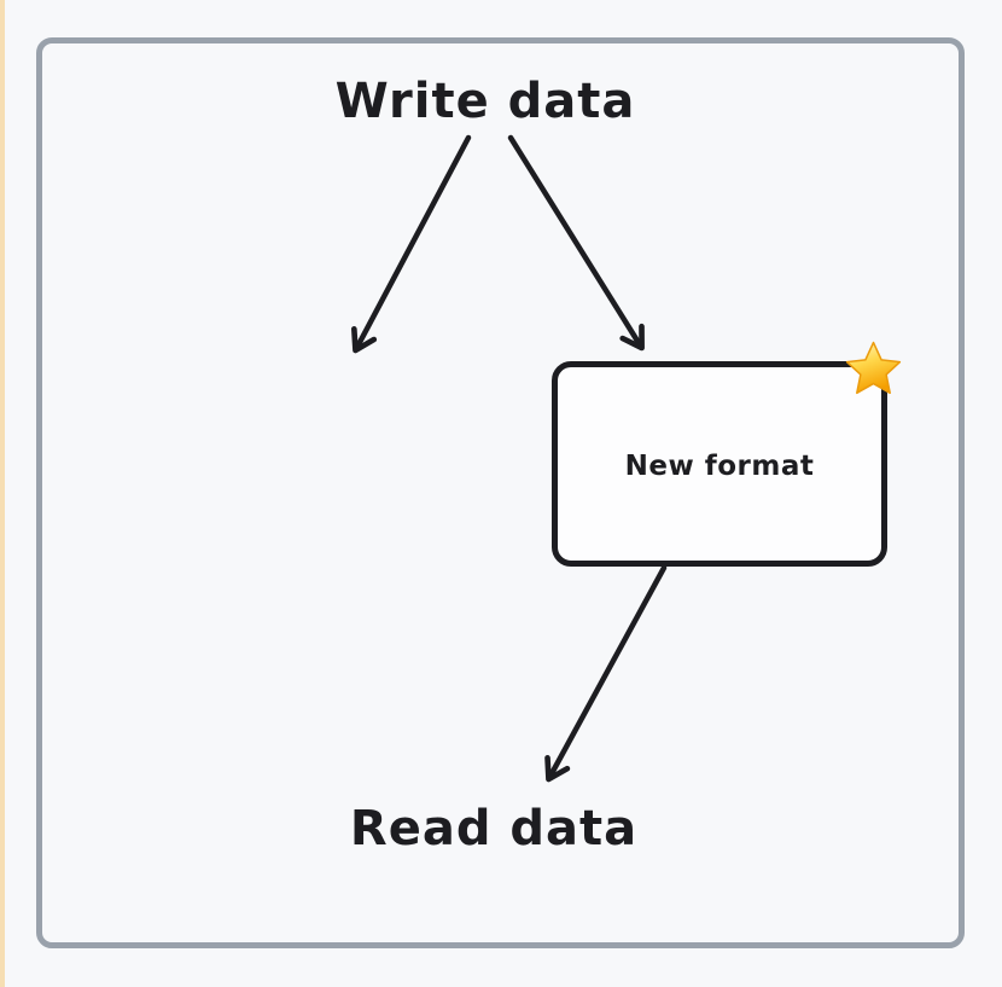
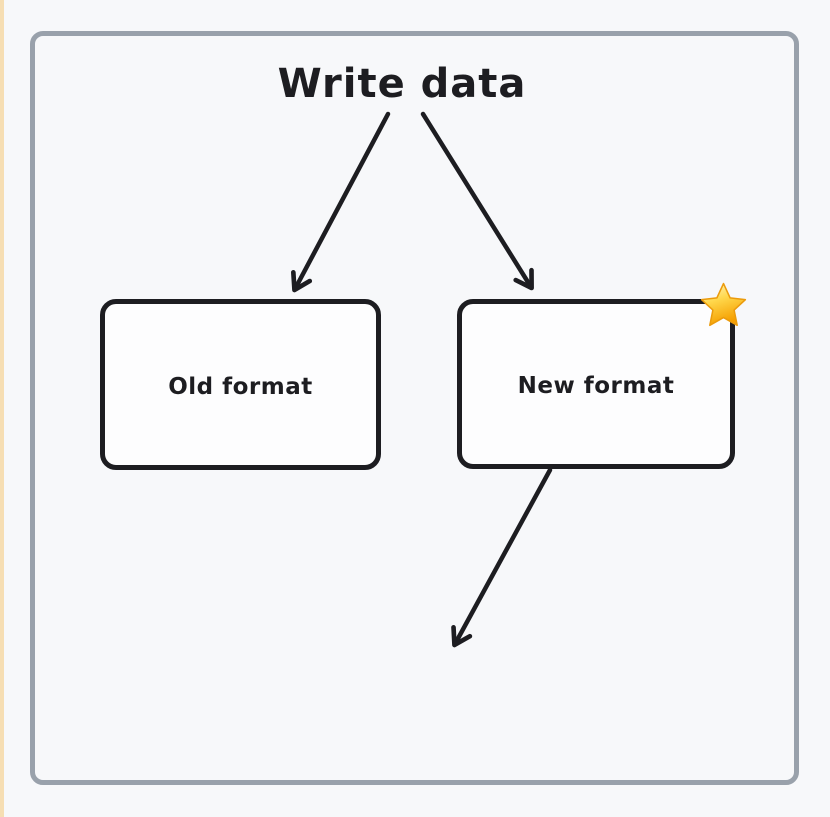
  Write data
+ Old format
  New format
- Read data
